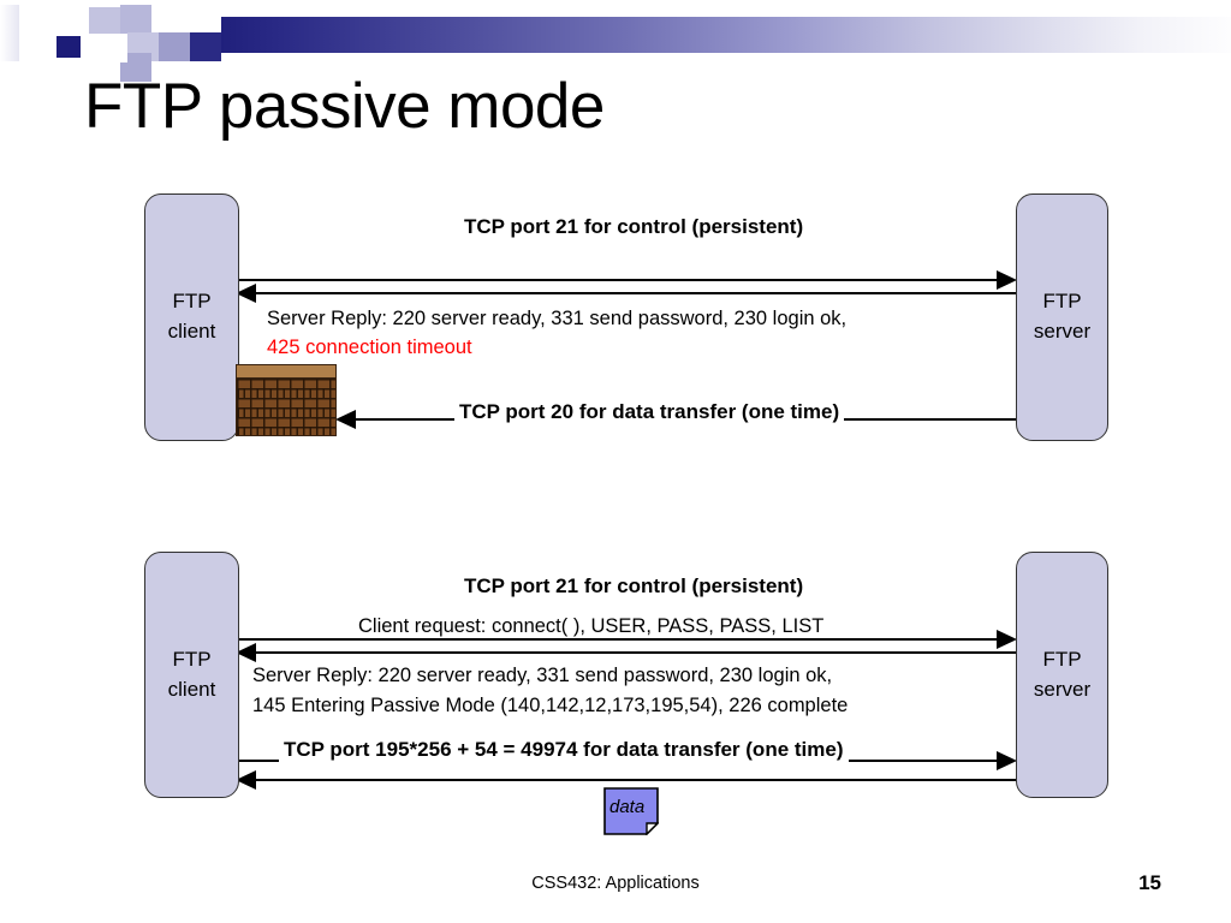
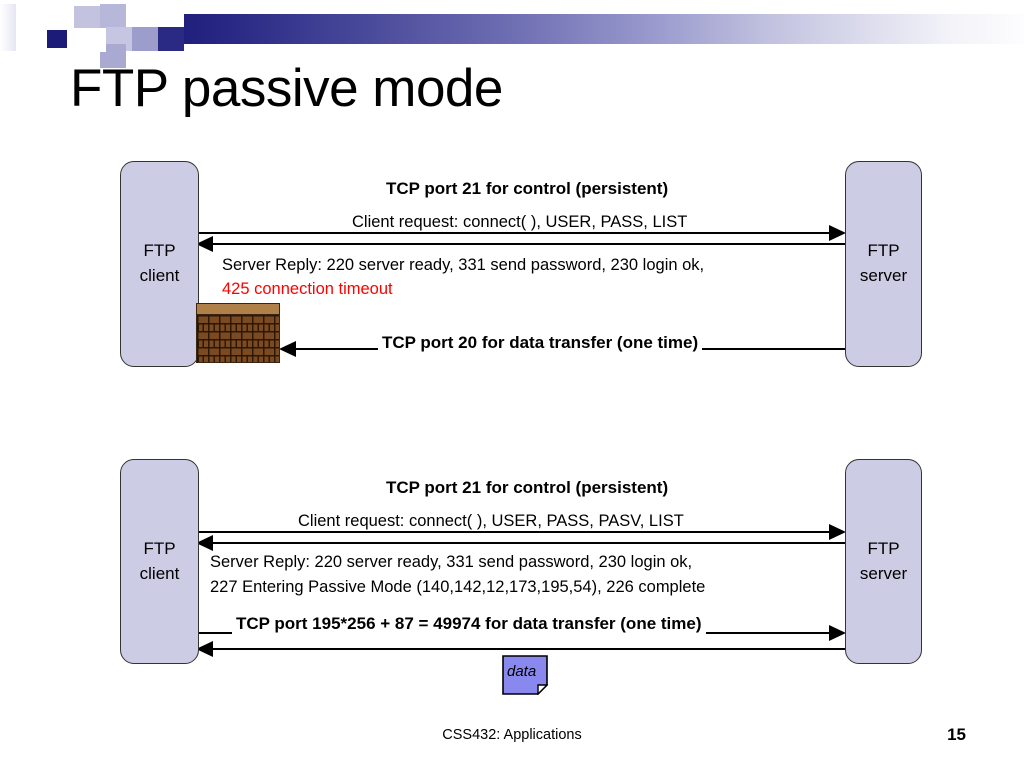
  FTP passive mode
  FTP
  client
  FTP
  server
  TCP port 21 for control (persistent)
+ Client request: connect( ), USER, PASS, LIST
  Server Reply: 220 server ready, 331 send password, 230 login ok,
  425 connection timeout
  TCP port 20 for data transfer (one time)
  FTP
  client
  FTP
  server
  TCP port 21 for control (persistent)
- Client request: connect( ), USER, PASS, PASS, LIST
+ Client request: connect( ), USER, PASS, PASV, LIST
  Server Reply: 220 server ready, 331 send password, 230 login ok,
- 145 Entering Passive Mode (140,142,12,173,195,54), 226 complete
+ 227 Entering Passive Mode (140,142,12,173,195,54), 226 complete
- TCP port 195*256 + 54 = 49974 for data transfer (one time)
+ TCP port 195*256 + 87 = 49974 for data transfer (one time)
  data
  CSS432: Applications
  15
